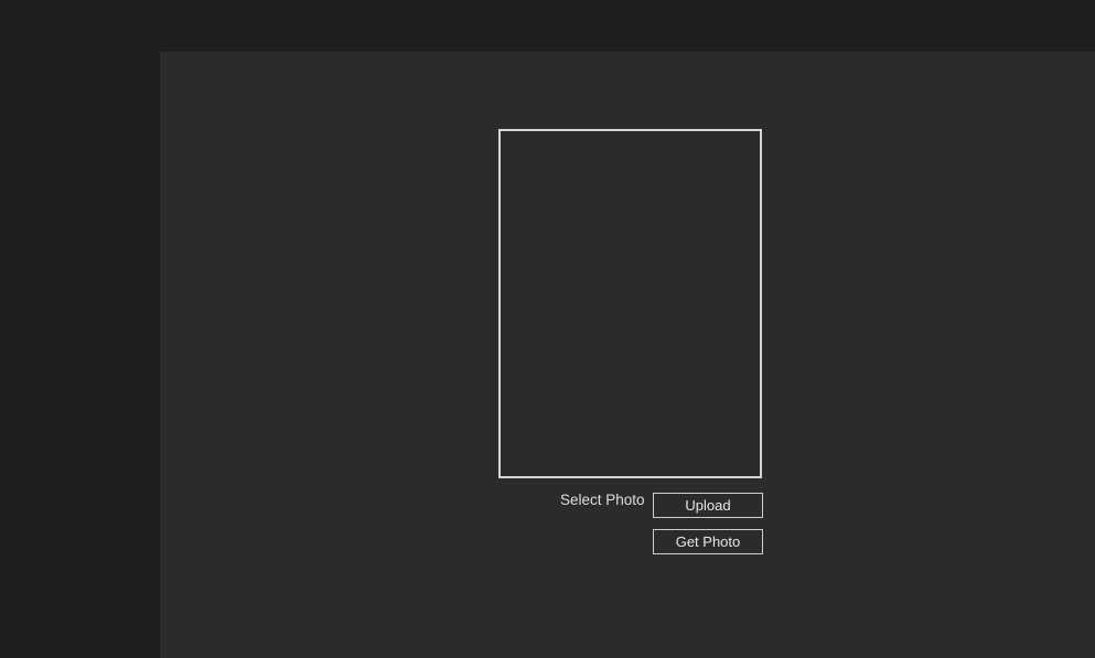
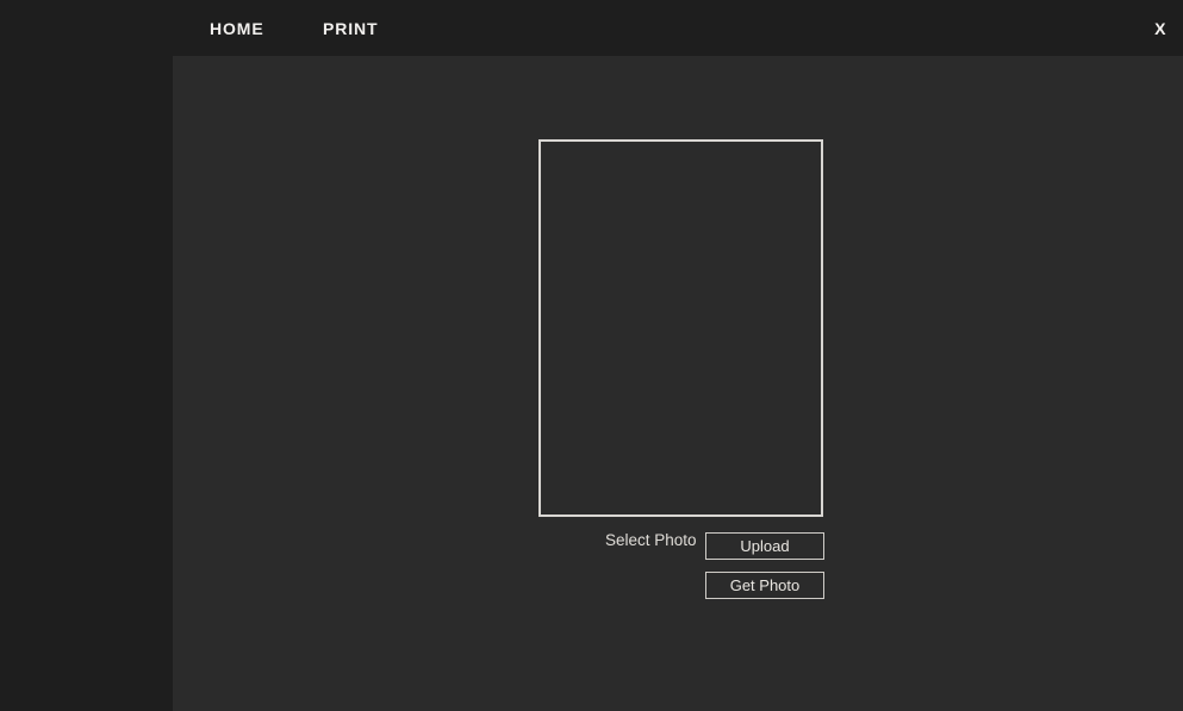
+ HOME
+ PRINT
+ X
  Select Photo
  Upload
  Get Photo
